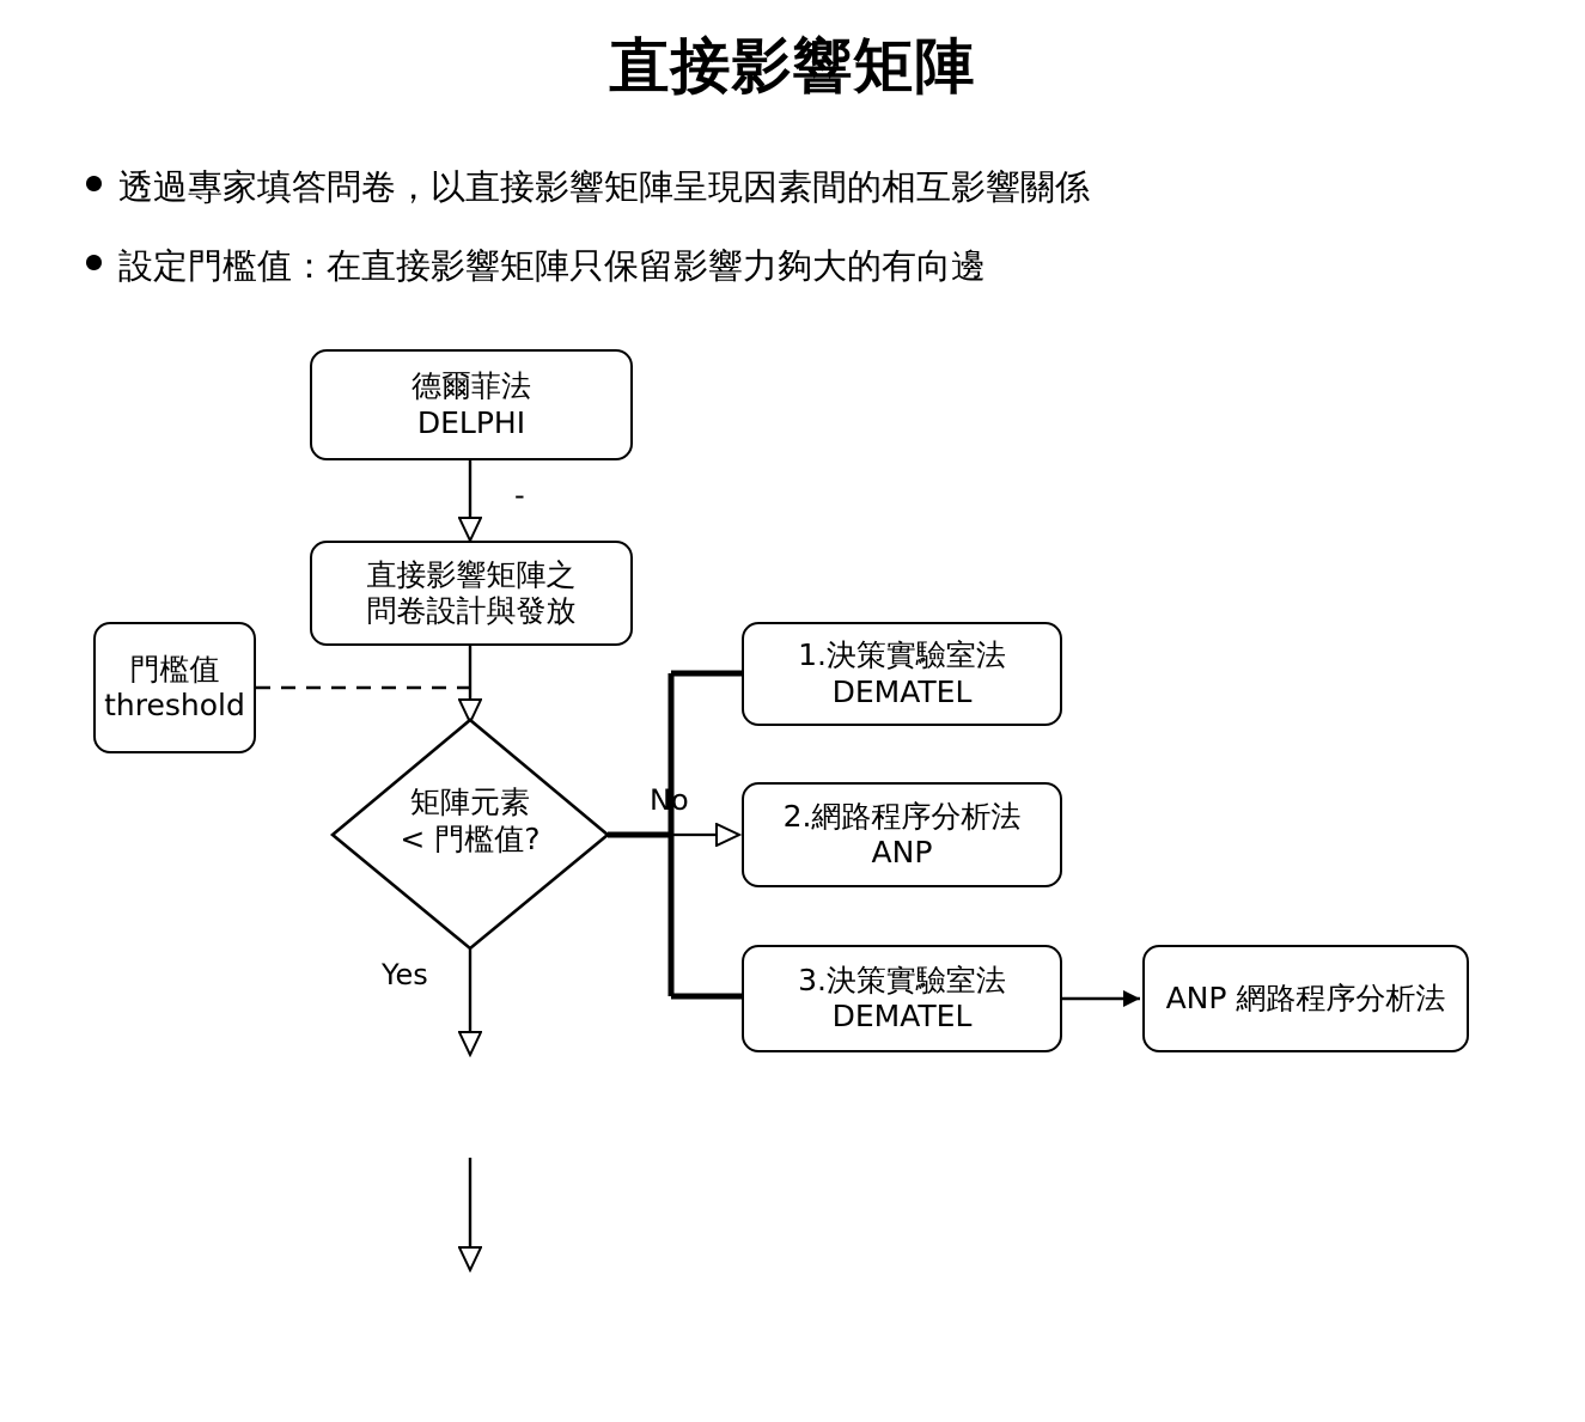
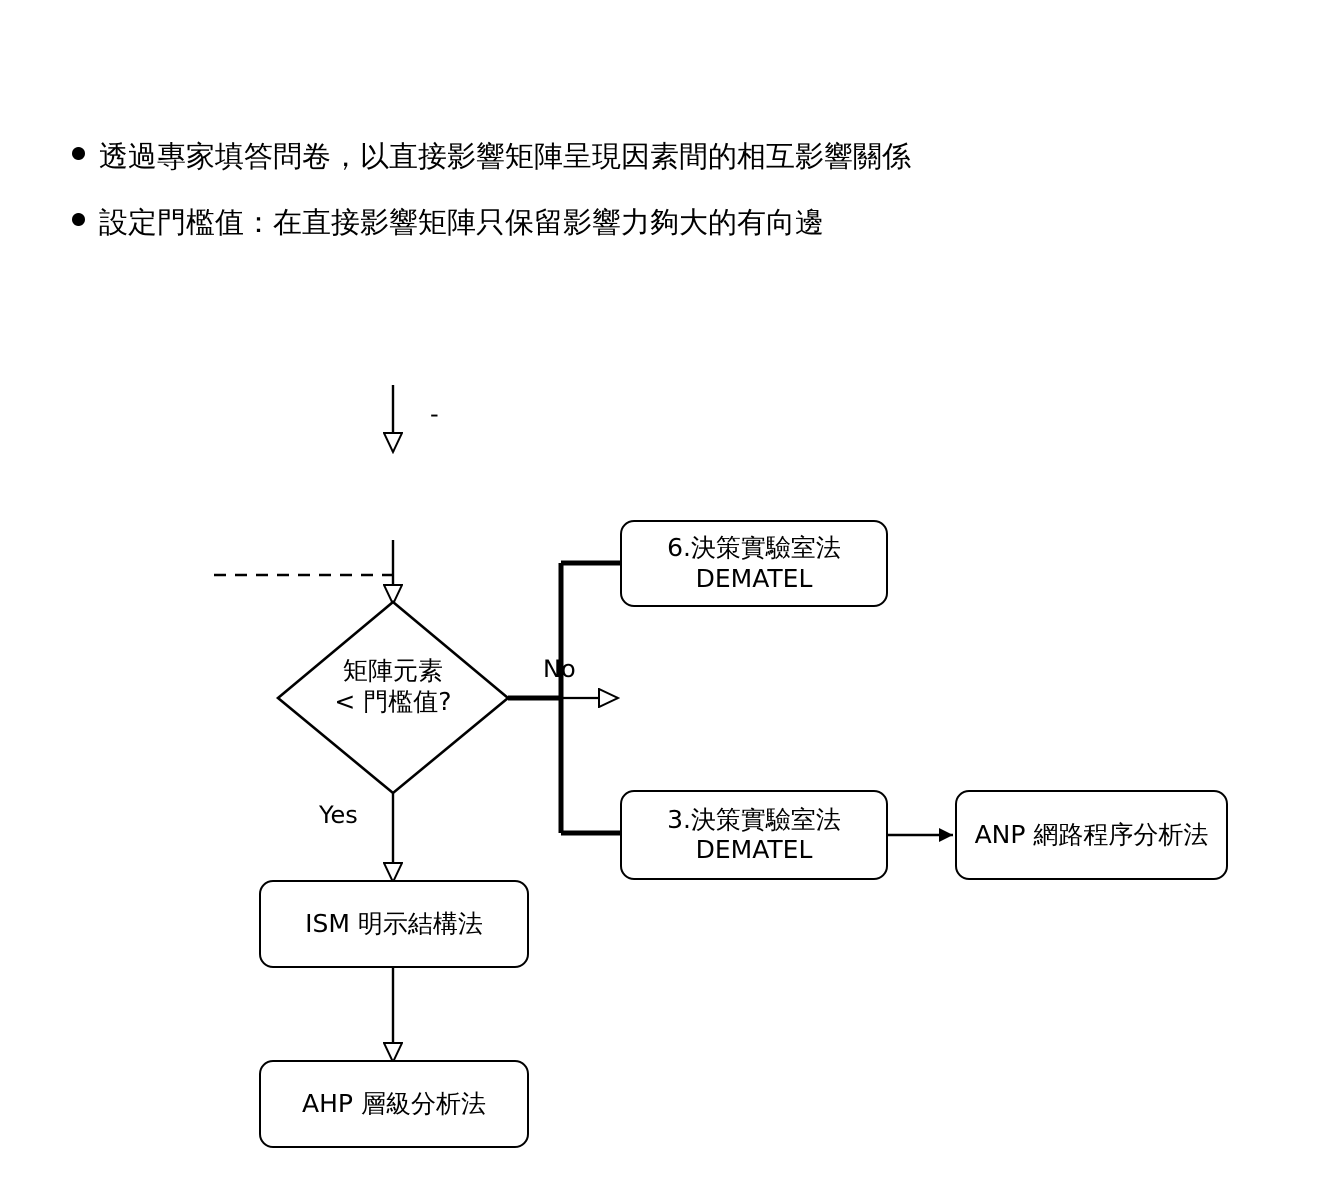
- 直接影響矩陣
  透過專家填答問卷，以直接影響矩陣呈現因素間的相互影響關係
  設定門檻值：在直接影響矩陣只保留影響力夠大的有向邊
- 德爾菲法
- DELPHI
- 直接影響矩陣之
- 問卷設計與發放
- 門檻值
- threshold
  矩陣元素
  < 門檻值?
- 1.決策實驗室法
+ 6.決策實驗室法
  DEMATEL
- 2.網路程序分析法
- ANP
  3.決策實驗室法
  DEMATEL
  ANP 網路程序分析法
+ ISM 明示結構法
+ AHP 層級分析法
  No
  Yes
  -
